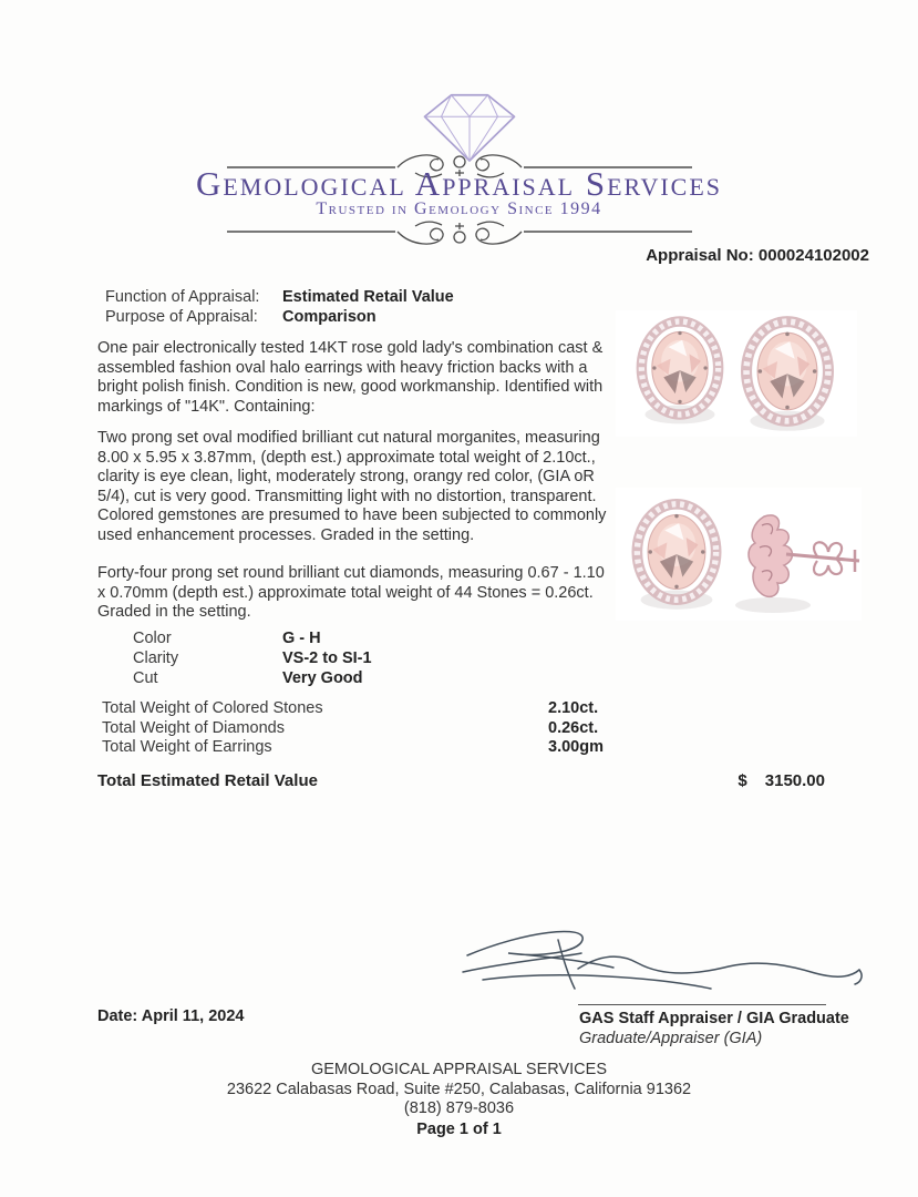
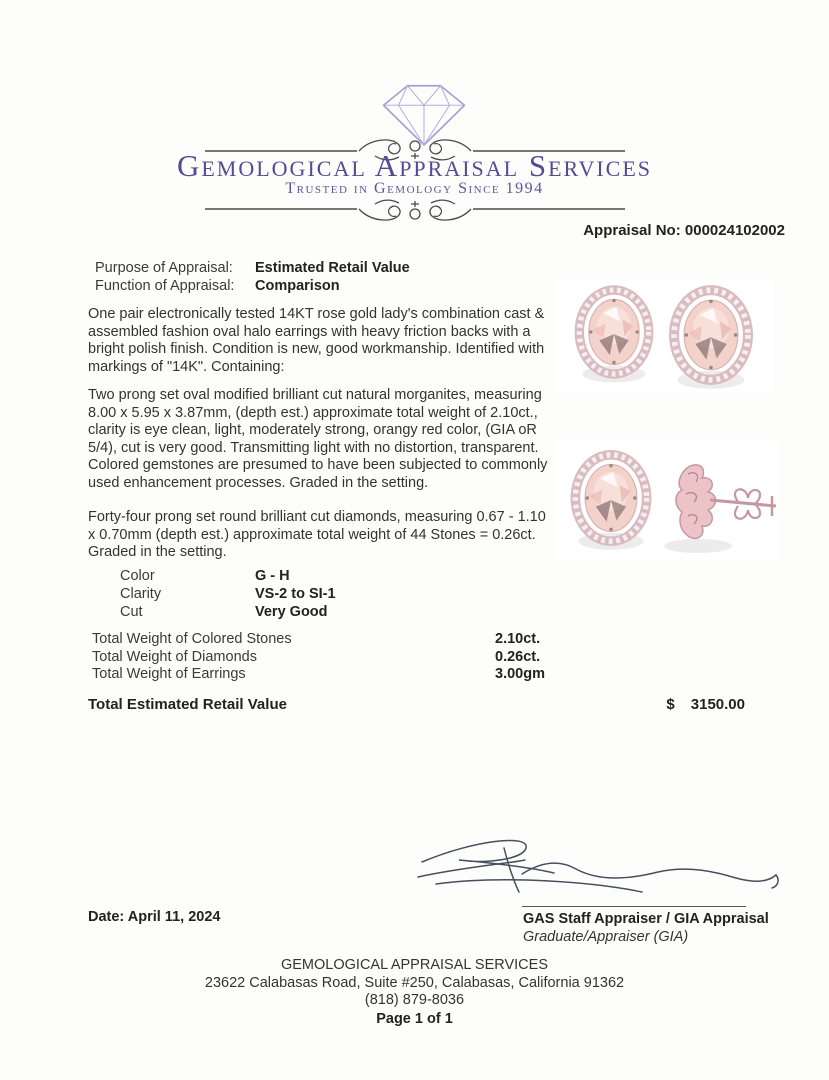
  Gemological Appraisal Services
  Trusted in Gemology Since 1994
  Appraisal No: 000024102002
- Function of Appraisal:
+ Purpose of Appraisal:
  Estimated Retail Value
- Purpose of Appraisal:
+ Function of Appraisal:
  Comparison
  One pair electronically tested 14KT rose gold lady's combination cast & assembled fashion oval halo earrings with heavy friction backs with a bright polish finish. Condition is new, good workmanship. Identified with markings of "14K". Containing:
  Two prong set oval modified brilliant cut natural morganites, measuring 8.00 x 5.95 x 3.87mm, (depth est.) approximate total weight of 2.10ct., clarity is eye clean, light, moderately strong, orangy red color, (GIA oR 5/4), cut is very good. Transmitting light with no distortion, transparent. Colored gemstones are presumed to have been subjected to commonly used enhancement processes. Graded in the setting.
  Forty-four prong set round brilliant cut diamonds, measuring 0.67 - 1.10 x 0.70mm (depth est.) approximate total weight of 44 Stones = 0.26ct. Graded in the setting.
  Color
  G - H
  Clarity
  VS-2 to SI-1
  Cut
  Very Good
  Total Weight of Colored Stones
  2.10ct.
  Total Weight of Diamonds
  0.26ct.
  Total Weight of Earrings
  3.00gm
  Total Estimated Retail Value
  $ 3150.00
- GAS Staff Appraiser / GIA Graduate
+ GAS Staff Appraiser / GIA Appraisal
  Graduate/Appraiser (GIA)
  Date: April 11, 2024
  GEMOLOGICAL APPRAISAL SERVICES
  23622 Calabasas Road, Suite #250, Calabasas, California 91362
  (818) 879-8036
  Page 1 of 1
